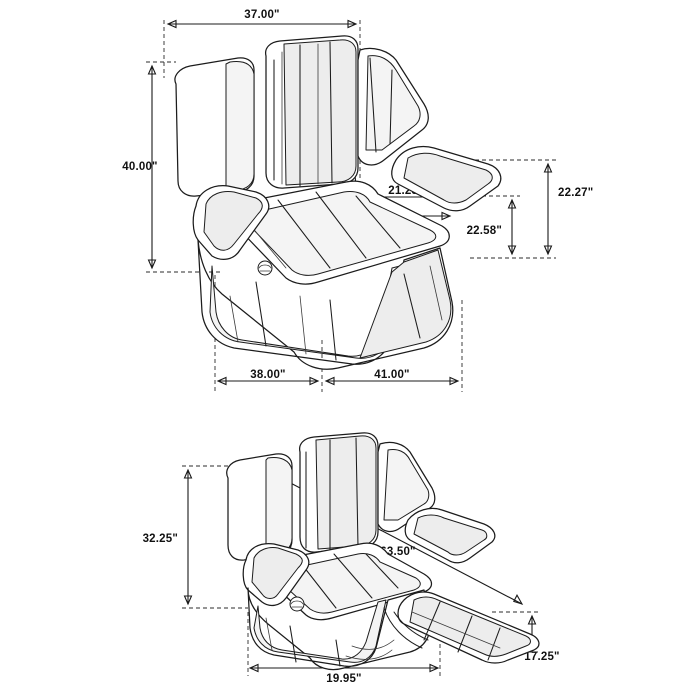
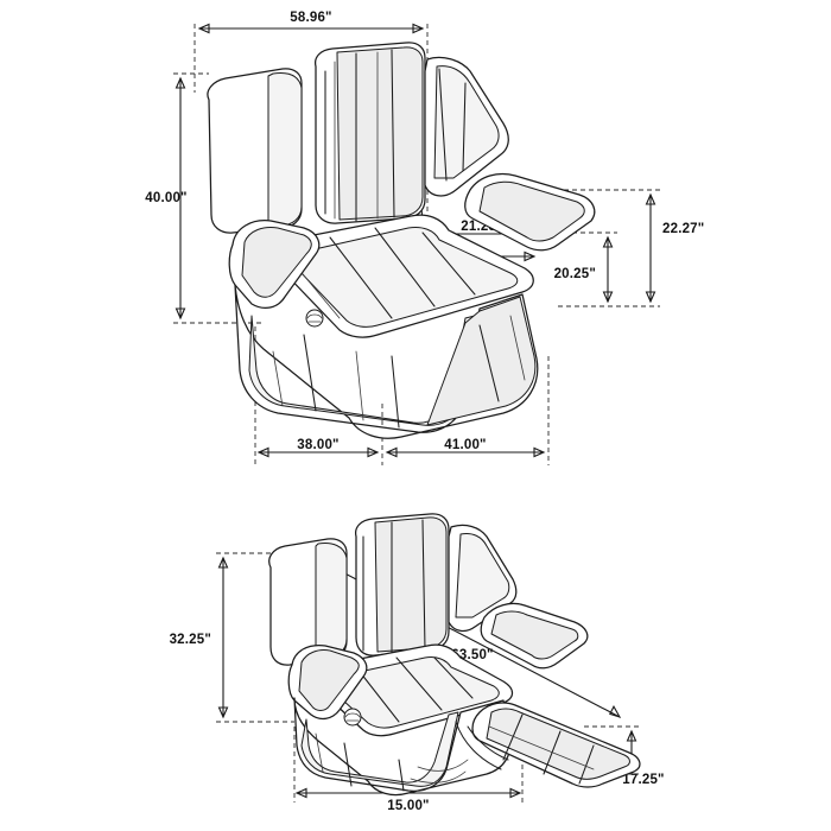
- 37.00"
+ 58.96"
  40.00"
  22.27"
- 22.58"
+ 20.25"
  38.00"
  41.00"
  32.25"
  3.50"
- 19.95"
+ 15.00"
  17.25"
